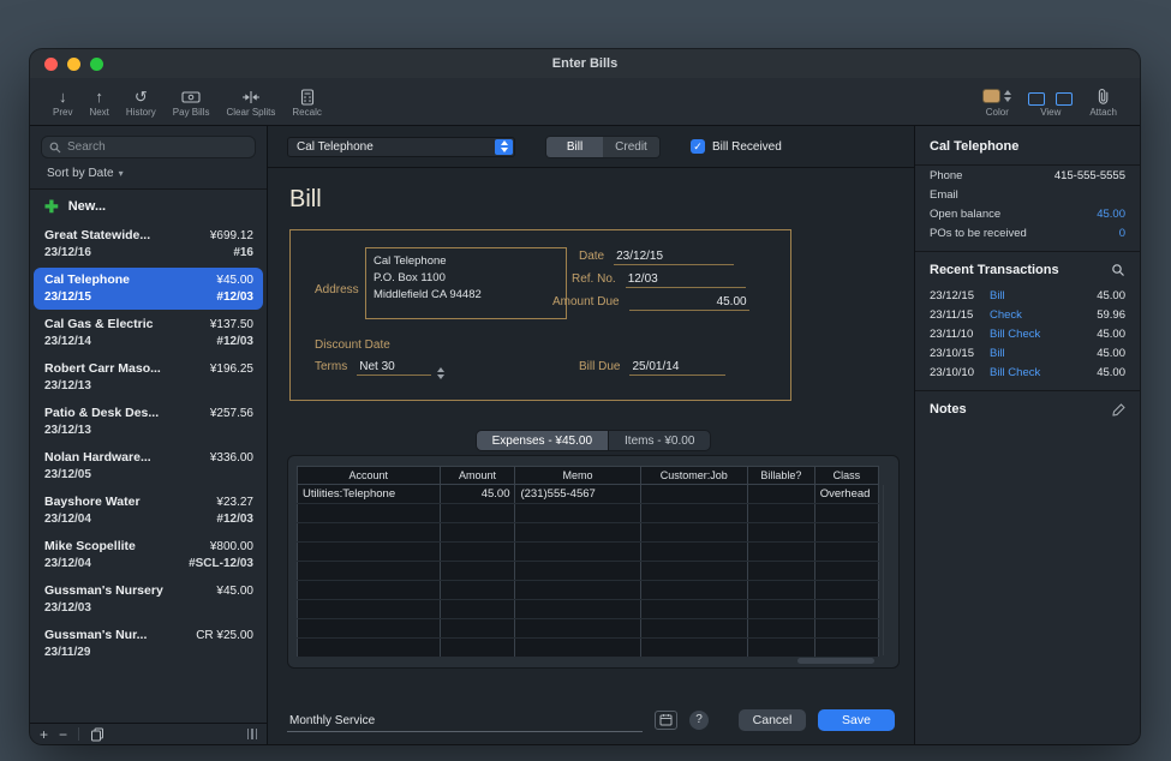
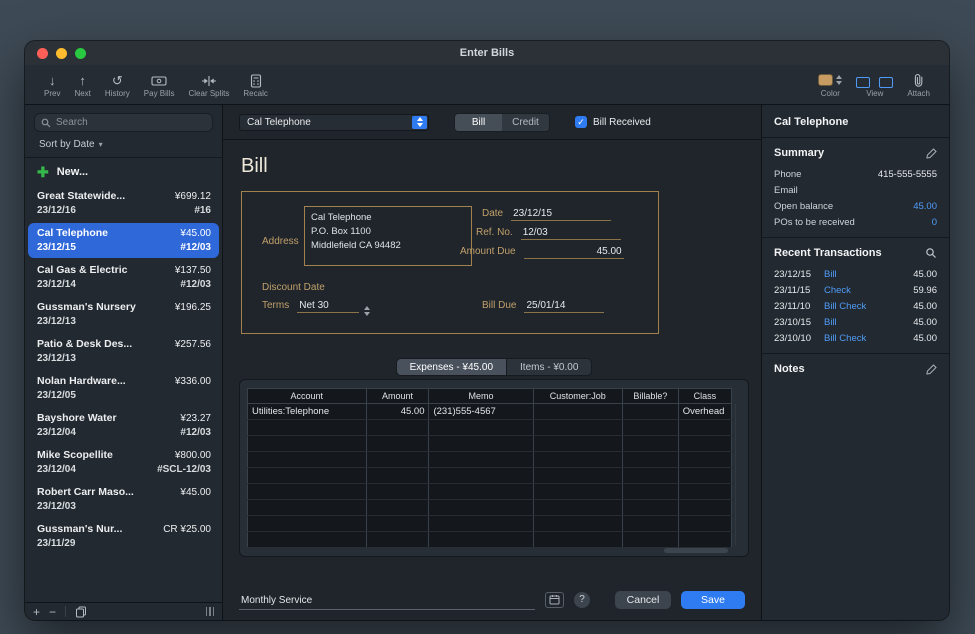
  Enter Bills
  ↓
  Prev
  ↑
  Next
  ↺
  History
  Pay Bills
  Clear Splits
  Recalc
  Color
  View
  Attach
  Search
  Sort by Date
  ▾
  ✚
  New...
  Great Statewide...
  ¥699.12
  23/12/16
  #16
  Cal Telephone
  ¥45.00
  23/12/15
  #12/03
  Cal Gas & Electric
  ¥137.50
  23/12/14
  #12/03
- Robert Carr Maso...
+ Gussman's Nursery
  ¥196.25
  23/12/13
  Patio & Desk Des...
  ¥257.56
  23/12/13
  Nolan Hardware...
  ¥336.00
  23/12/05
  Bayshore Water
  ¥23.27
  23/12/04
  #12/03
  Mike Scopellite
  ¥800.00
  23/12/04
  #SCL-12/03
- Gussman's Nursery
+ Robert Carr Maso...
  ¥45.00
  23/12/03
  Gussman's Nur...
  CR ¥25.00
  23/11/29
  +
  −
  Cal Telephone
  Bill
  Credit
  ✓
  Bill Received
  Bill
  Address
  Cal Telephone
  P.O. Box 1100
  Middlefield CA 94482
  Date
  23/12/15
  Ref. No.
  12/03
  Amount Due
  45.00
  Discount Date
  Terms
  Net 30
  Bill Due
  25/01/14
  Expenses - ¥45.00
  Items - ¥0.00
  Account	Amount	Memo	Customer:Job	Billable?	Class
  Utilities:Telephone	45.00	(231)555-4567			Overhead
  Monthly Service
  ?
  Cancel
  Save
  Cal Telephone
+ Summary
  Phone
  415-555-5555
  Email
  Open balance
  45.00
  POs to be received
  0
  Recent Transactions
  23/12/15
  Bill
  45.00
  23/11/15
  Check
  59.96
  23/11/10
  Bill Check
  45.00
  23/10/15
  Bill
  45.00
  23/10/10
  Bill Check
  45.00
  Notes
